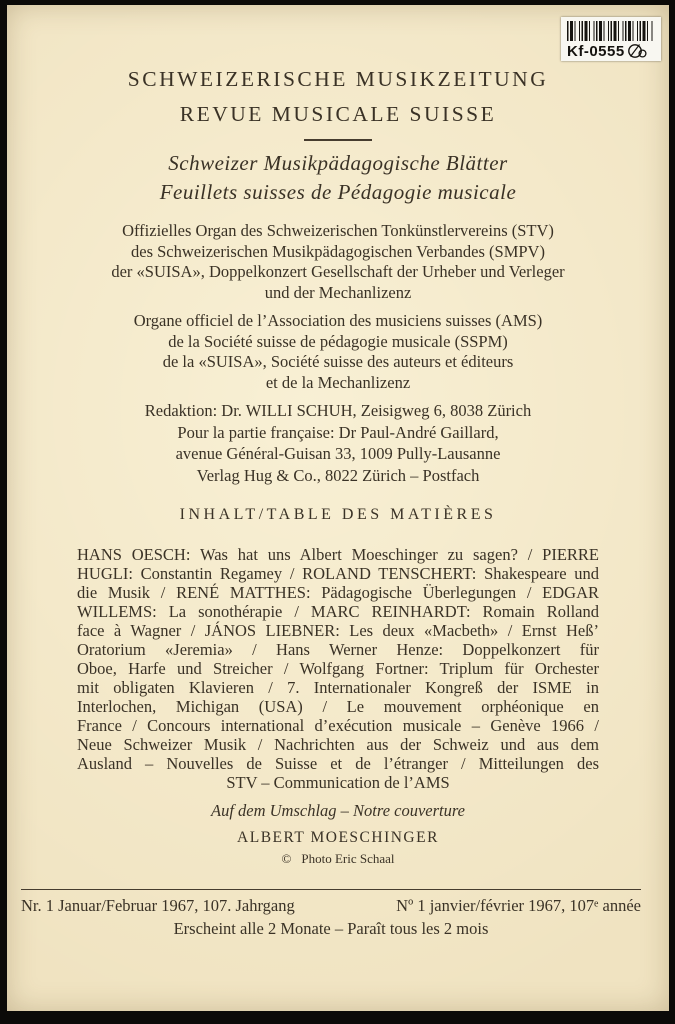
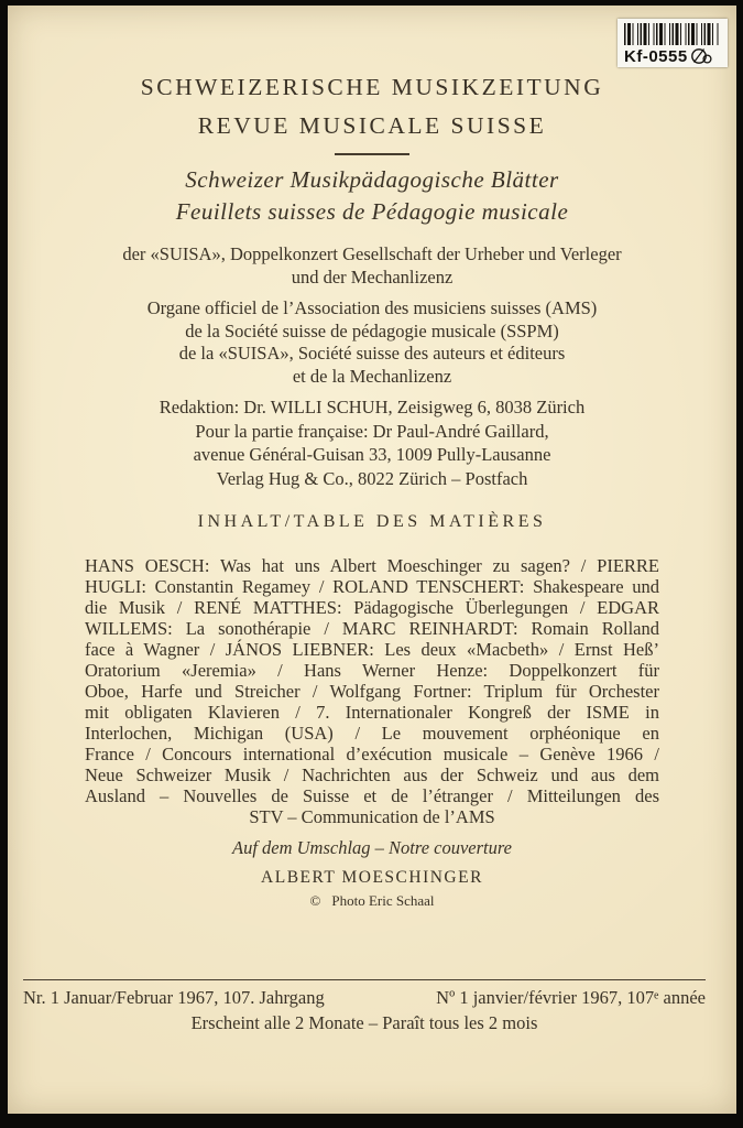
  Kf-0555
  SCHWEIZERISCHE MUSIKZEITUNG
  REVUE MUSICALE SUISSE
  Schweizer Musikpädagogische Blätter
  Feuillets suisses de Pédagogie musicale
- Offizielles Organ des Schweizerischen Tonkünstlervereins (STV)
- des Schweizerischen Musikpädagogischen Verbandes (SMPV)
  der «SUISA», Doppelkonzert Gesellschaft der Urheber und Verleger
  und der Mechanlizenz
  Organe officiel de l’Association des musiciens suisses (AMS)
  de la Société suisse de pédagogie musicale (SSPM)
  de la «SUISA», Société suisse des auteurs et éditeurs
  et de la Mechanlizenz
  Redaktion: Dr. WILLI SCHUH, Zeisigweg 6, 8038 Zürich
  Pour la partie française: Dr Paul-André Gaillard,
  avenue Général-Guisan 33, 1009 Pully-Lausanne
  Verlag Hug & Co., 8022 Zürich – Postfach
  INHALT/TABLE DES MATIÈRES
  HANS OESCH: Was hat uns Albert Moeschinger zu sagen? / PIERRE
  HUGLI: Constantin Regamey / ROLAND TENSCHERT: Shakespeare und
  die Musik / RENÉ MATTHES: Pädagogische Überlegungen / EDGAR
  WILLEMS: La sonothérapie / MARC REINHARDT: Romain Rolland
  face à Wagner / JÁNOS LIEBNER: Les deux «Macbeth» / Ernst Heß’
  Oratorium «Jeremia» / Hans Werner Henze: Doppelkonzert für
  Oboe, Harfe und Streicher / Wolfgang Fortner: Triplum für Orchester
  mit obligaten Klavieren / 7. Internationaler Kongreß der ISME in
  Interlochen, Michigan (USA) / Le mouvement orphéonique en
  France / Concours international d’exécution musicale – Genève 1966 /
  Neue Schweizer Musik / Nachrichten aus der Schweiz und aus dem
  Ausland – Nouvelles de Suisse et de l’étranger / Mitteilungen des
  STV – Communication de l’AMS
  Auf dem Umschlag – Notre couverture
  ALBERT MOESCHINGER
  © Photo Eric Schaal
  Nr. 1 Januar/Februar 1967, 107. Jahrgang
  Nº 1 janvier/février 1967, 107ᵉ année
  Erscheint alle 2 Monate – Paraît tous les 2 mois
